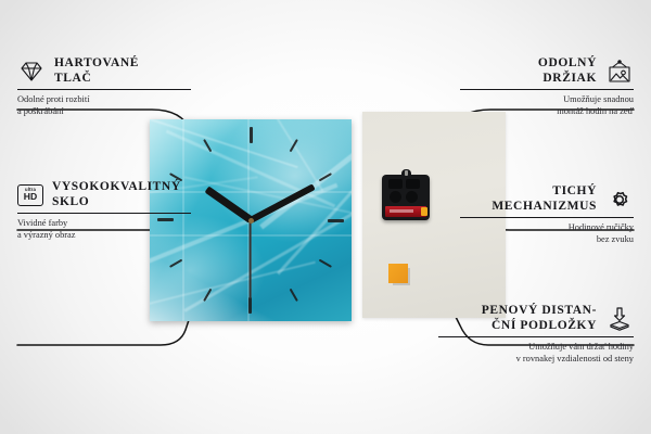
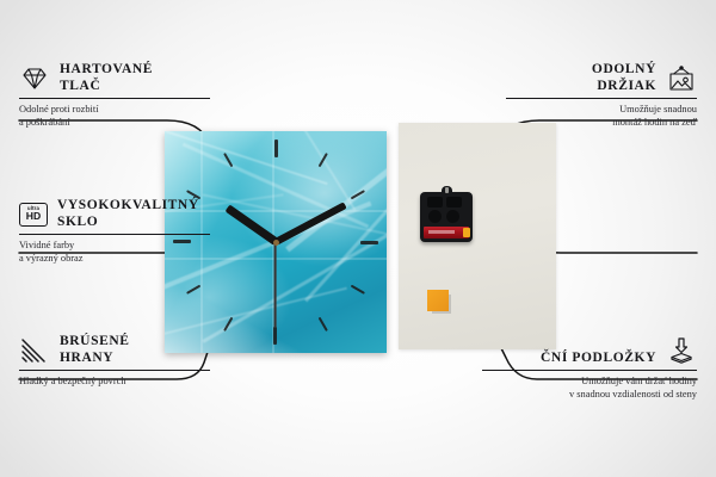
  HARTOVANÉ
  TLAČ
  Odolné proti rozbití
  a poškrábání
  HD
  VYSOKOKVALITNÝ
  SKLO
  Vividné farby
  a výrazný obraz
+ BRÚSENÉ
+ HRANY
+ Hladký a bezpečný povrch
  ODOLNÝ
  DRŽIAK
  Umožňuje snadnou
  montáž hodin na zeď
- TICHÝ
- MECHANIZMUS
- Hodinové ručičky
- bez zvuku
- PENOVÝ DISTAN-
  ČNÍ PODLOŽKY
  Umožňuje vám držať hodiny
- v rovnakej vzdialenosti od steny
+ v snadnou vzdialenosti od steny
